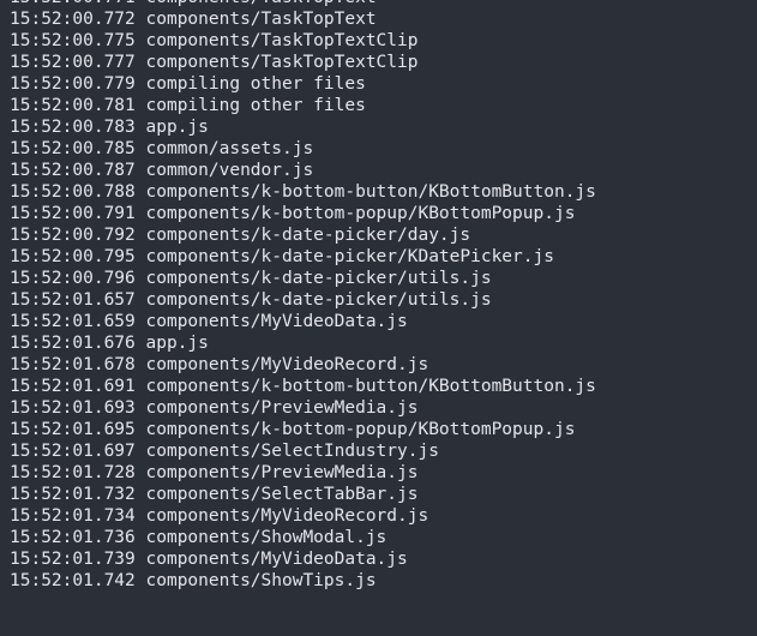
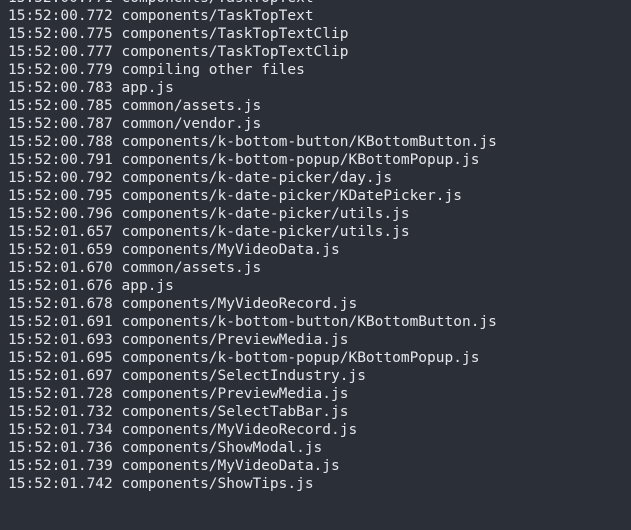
  15:52:00.772 components/TaskTopText
  15:52:00.775 components/TaskTopTextClip
  15:52:00.777 components/TaskTopTextClip
  15:52:00.779 compiling other files
- 15:52:00.781 compiling other files
  15:52:00.783 app.js
  15:52:00.785 common/assets.js
  15:52:00.787 common/vendor.js
  15:52:00.788 components/k-bottom-button/KBottomButton.js
  15:52:00.791 components/k-bottom-popup/KBottomPopup.js
  15:52:00.792 components/k-date-picker/day.js
  15:52:00.795 components/k-date-picker/KDatePicker.js
  15:52:00.796 components/k-date-picker/utils.js
  15:52:01.657 components/k-date-picker/utils.js
  15:52:01.659 components/MyVideoData.js
+ 15:52:01.670 common/assets.js
  15:52:01.676 app.js
  15:52:01.678 components/MyVideoRecord.js
  15:52:01.691 components/k-bottom-button/KBottomButton.js
  15:52:01.693 components/PreviewMedia.js
  15:52:01.695 components/k-bottom-popup/KBottomPopup.js
  15:52:01.697 components/SelectIndustry.js
  15:52:01.728 components/PreviewMedia.js
  15:52:01.732 components/SelectTabBar.js
  15:52:01.734 components/MyVideoRecord.js
  15:52:01.736 components/ShowModal.js
  15:52:01.739 components/MyVideoData.js
  15:52:01.742 components/ShowTips.js
